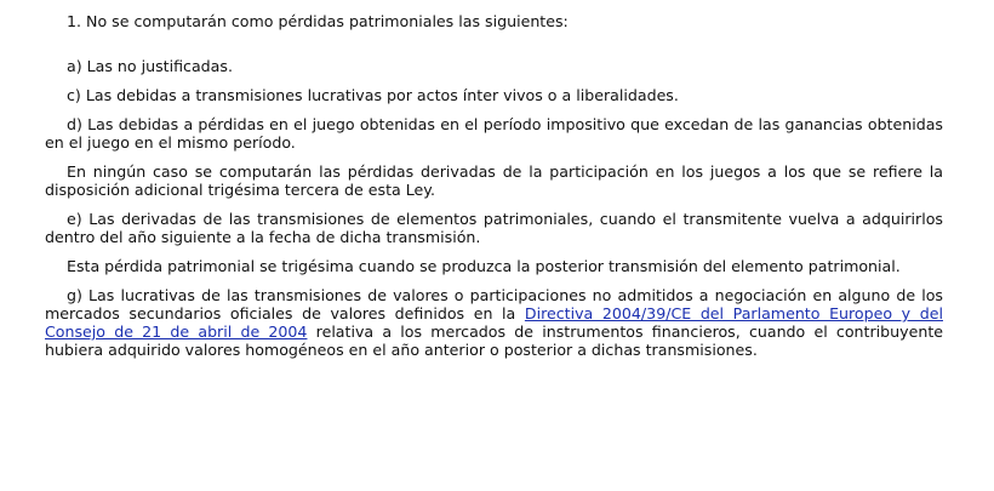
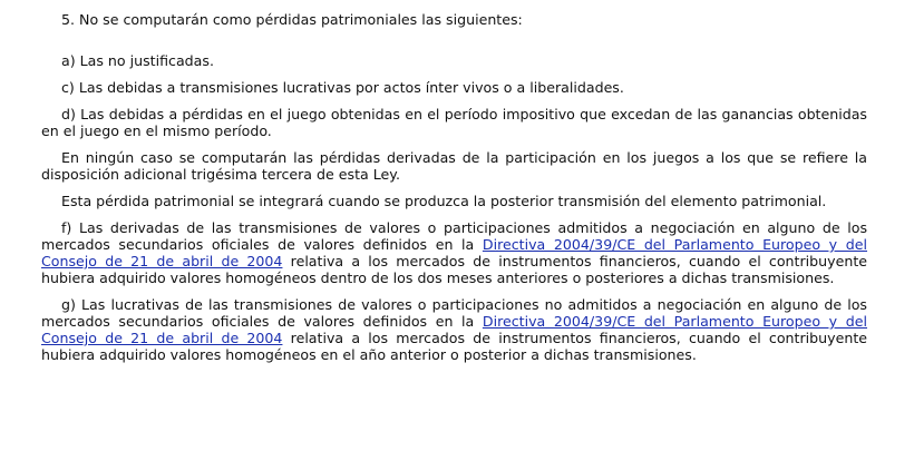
- 1. No se computarán como pérdidas patrimoniales las siguientes:
+ 5. No se computarán como pérdidas patrimoniales las siguientes:
  a) Las no justificadas.
  c) Las debidas a transmisiones lucrativas por actos ínter vivos o a liberalidades.
  d) Las debidas a pérdidas en el juego obtenidas en el período impositivo que excedan de las ganancias obtenidas en el juego en el mismo período.
  En ningún caso se computarán las pérdidas derivadas de la participación en los juegos a los que se refiere la disposición adicional trigésima tercera de esta Ley.
- e) Las derivadas de las transmisiones de elementos patrimoniales, cuando el transmitente vuelva a adquirirlos dentro del año siguiente a la fecha de dicha transmisión.
- Esta pérdida patrimonial se trigésima cuando se produzca la posterior transmisión del elemento patrimonial.
+ Esta pérdida patrimonial se integrará cuando se produzca la posterior transmisión del elemento patrimonial.
+ f) Las derivadas de las transmisiones de valores o participaciones admitidos a negociación en alguno de los mercados secundarios oficiales de valores definidos en la Directiva 2004/39/CE del Parlamento Europeo y del Consejo de 21 de abril de 2004 relativa a los mercados de instrumentos financieros, cuando el contribuyente hubiera adquirido valores homogéneos dentro de los dos meses anteriores o posteriores a dichas transmisiones.
  g) Las lucrativas de las transmisiones de valores o participaciones no admitidos a negociación en alguno de los mercados secundarios oficiales de valores definidos en la Directiva 2004/39/CE del Parlamento Europeo y del Consejo de 21 de abril de 2004 relativa a los mercados de instrumentos financieros, cuando el contribuyente hubiera adquirido valores homogéneos en el año anterior o posterior a dichas transmisiones.
